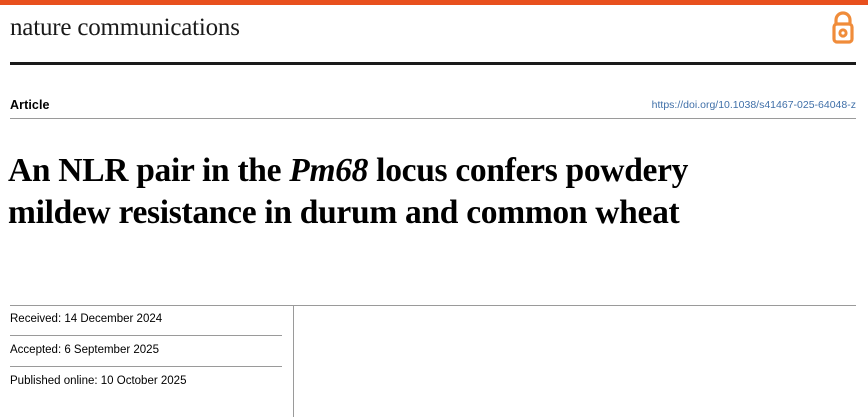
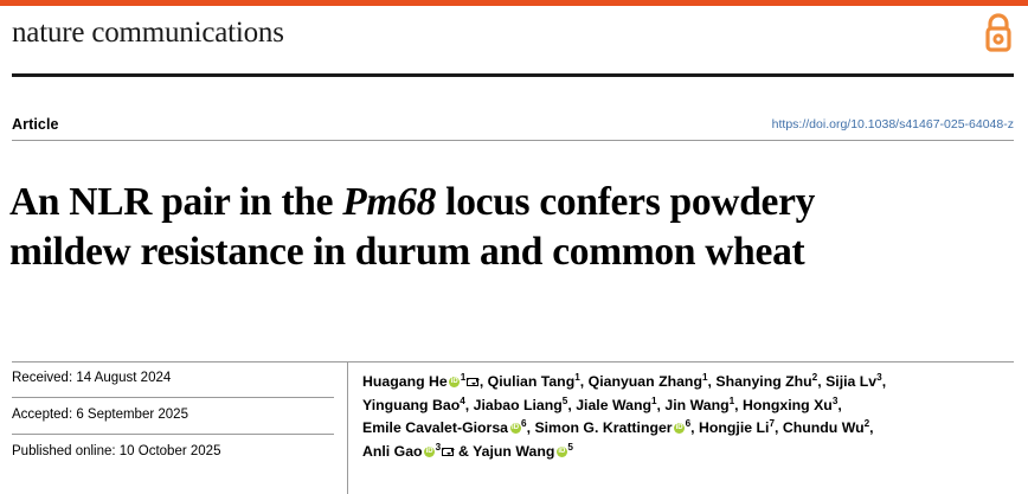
  nature communications
  Article
  https://doi.org/10.1038/s41467-025-64048-z
  An NLR pair in the Pm68 locus confers powdery mildew resistance in durum and common wheat
- Received: 14 December 2024
+ Received: 14 August 2024
  Accepted: 6 September 2025
  Published online: 10 October 2025
+ Huagang He 1 , Qiulian Tang1, Qianyuan Zhang1, Shanying Zhu2, Sijia Lv3,
+ Yinguang Bao4, Jiabao Liang5, Jiale Wang1, Jin Wang1, Hongxing Xu3,
+ Emile Cavalet-Giorsa 6, Simon G. Krattinger 6, Hongjie Li7, Chundu Wu2,
+ Anli Gao 3 & Yajun Wang 5
